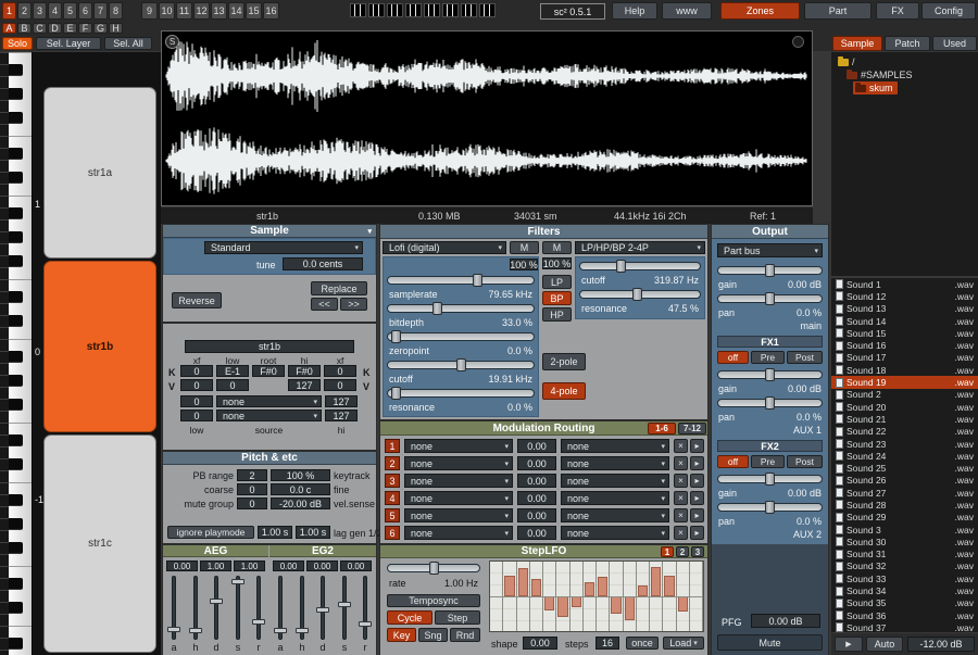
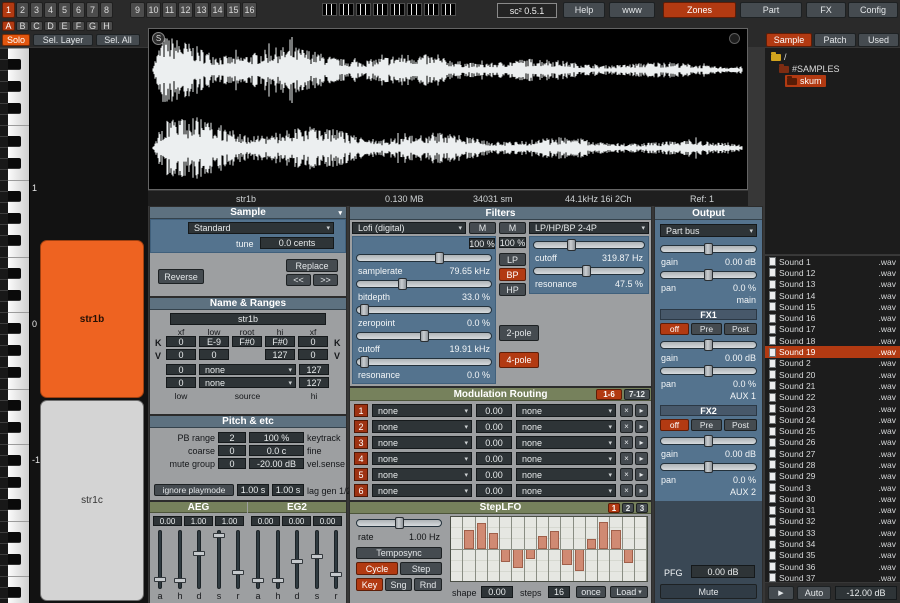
  1
  2
  3
  4
  5
  6
  7
  8
  A
  B
  C
  D
  E
  F
  G
  H
  9
  10
  11
  12
  13
  14
  15
  16
  sc² 0.5.1
  Help
  www
  Zones
  Part
  FX
  Config
  Solo
  Sel. Layer
  Sel. All
  1
  0
  -1
- str1a
  str1b
  str1c
  S
  str1b
  0.130 MB
  34031 sm
  44.1kHz 16i 2Ch
  Ref: 1
  Sample
  Standard
  tune
  0.0 cents
  Reverse
  Replace
  <<
  >>
+ Name & Ranges
  str1b
  xf
  low
  root
  hi
  xf
  K
  K
  V
  V
  0
- E-1
+ E-9
  F#0
  F#0
  0
  0
  0
  127
  0
  0
  none
  127
  0
  none
  127
  low
  source
  hi
  Pitch & etc
  ignore playmode
  1.00 s
  1.00 s
  lag gen 1/
  PB range
  2
  100 %
  keytrack
  coarse
  0
  0.0 c
  fine
  mute group
  0
  -20.00 dB
  vel.sense
  AEG
  0.00
  1.00
  1.00
  a
  h
  d
  s
  r
  EG2
  0.00
  0.00
  0.00
  a
  h
  d
  s
  r
  Filters
  Lofi (digital)
  M
  M
  LP/HP/BP 2-4P
  100 %
  samplerate
  79.65 kHz
  bitdepth
  33.0 %
  zeropoint
  0.0 %
  cutoff
  19.91 kHz
  resonance
  0.0 %
  cutoff
  319.87 Hz
  resonance
  47.5 %
  100 %
  LP
  BP
  HP
  2-pole
  4-pole
  Modulation Routing
  1-6
  7-12
  1
  none
  0.00
  none
  ×
  ▸
  2
  none
  0.00
  none
  ×
  ▸
  3
  none
  0.00
  none
  ×
  ▸
  4
  none
  0.00
  none
  ×
  ▸
  5
  none
  0.00
  none
  ×
  ▸
  6
  none
  0.00
  none
  ×
  ▸
  StepLFO
  1
  2
  3
  Temposync
  Cycle
  Step
  Key
  Sng
  Rnd
  shape
  0.00
  steps
  16
  once
  Load
  rate
  1.00 Hz
  Output
  Part bus
  gain
  0.00 dB
  pan
  0.0 %
  main
  FX1
  off
  Pre
  Post
  gain
  0.00 dB
  pan
  0.0 %
  AUX 1
  FX2
  off
  Pre
  Post
  gain
  0.00 dB
  pan
  0.0 %
  AUX 2
  PFG
  0.00 dB
  Mute
  Sample
  Patch
  Used
  /
  #SAMPLES
  skum
  Sound 1
  .wav
  Sound 12
  .wav
  Sound 13
  .wav
  Sound 14
  .wav
  Sound 15
  .wav
  Sound 16
  .wav
  Sound 17
  .wav
  Sound 18
  .wav
  Sound 19
  .wav
  Sound 2
  .wav
  Sound 20
  .wav
  Sound 21
  .wav
  Sound 22
  .wav
  Sound 23
  .wav
  Sound 24
  .wav
  Sound 25
  .wav
  Sound 26
  .wav
  Sound 27
  .wav
  Sound 28
  .wav
  Sound 29
  .wav
  Sound 3
  .wav
  Sound 30
  .wav
  Sound 31
  .wav
  Sound 32
  .wav
  Sound 33
  .wav
  Sound 34
  .wav
  Sound 35
  .wav
  Sound 36
  .wav
  Sound 37
  .wav
  Auto
  -12.00 dB
